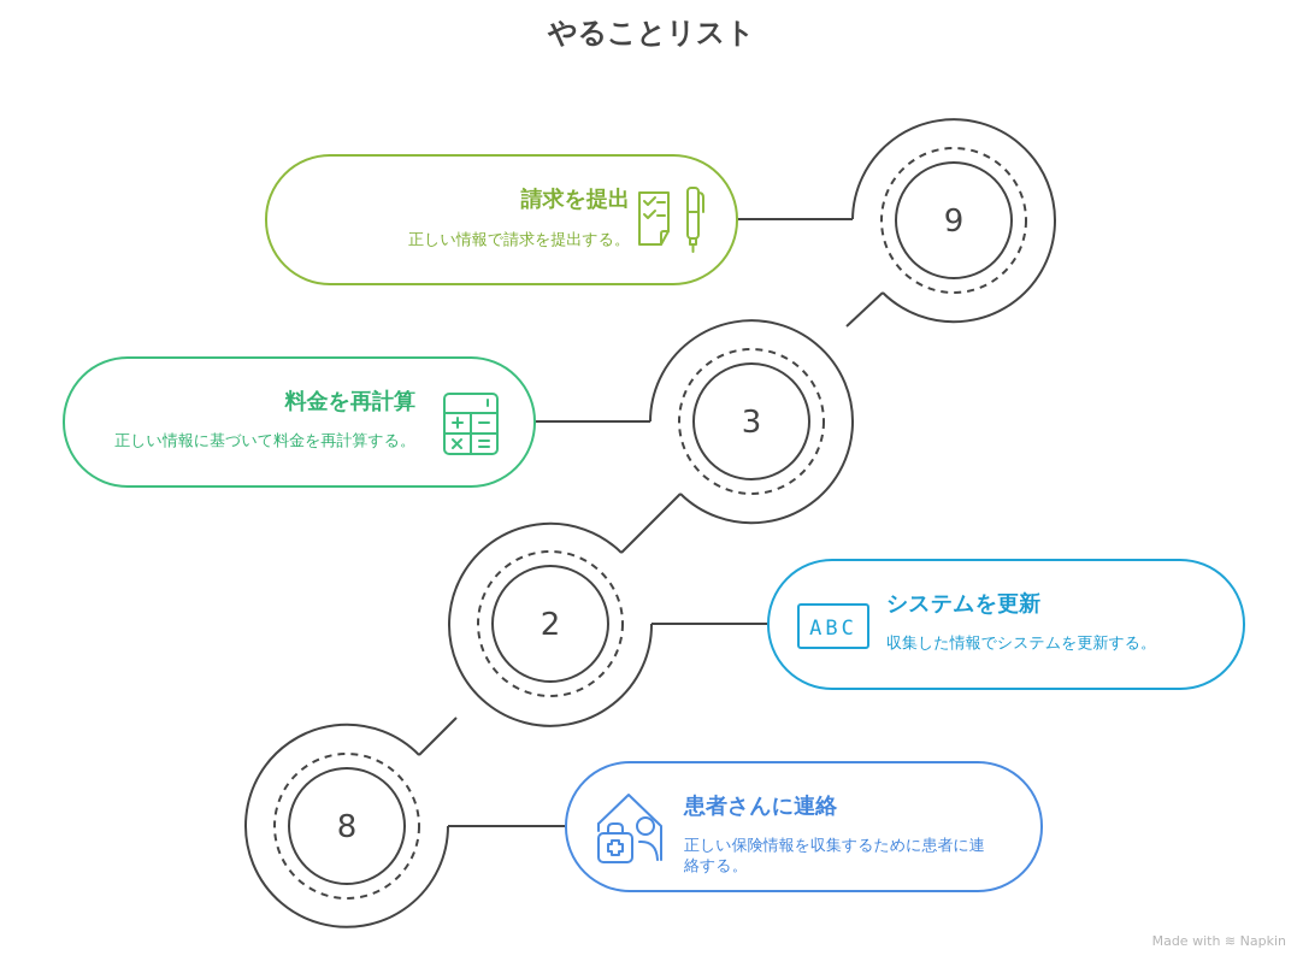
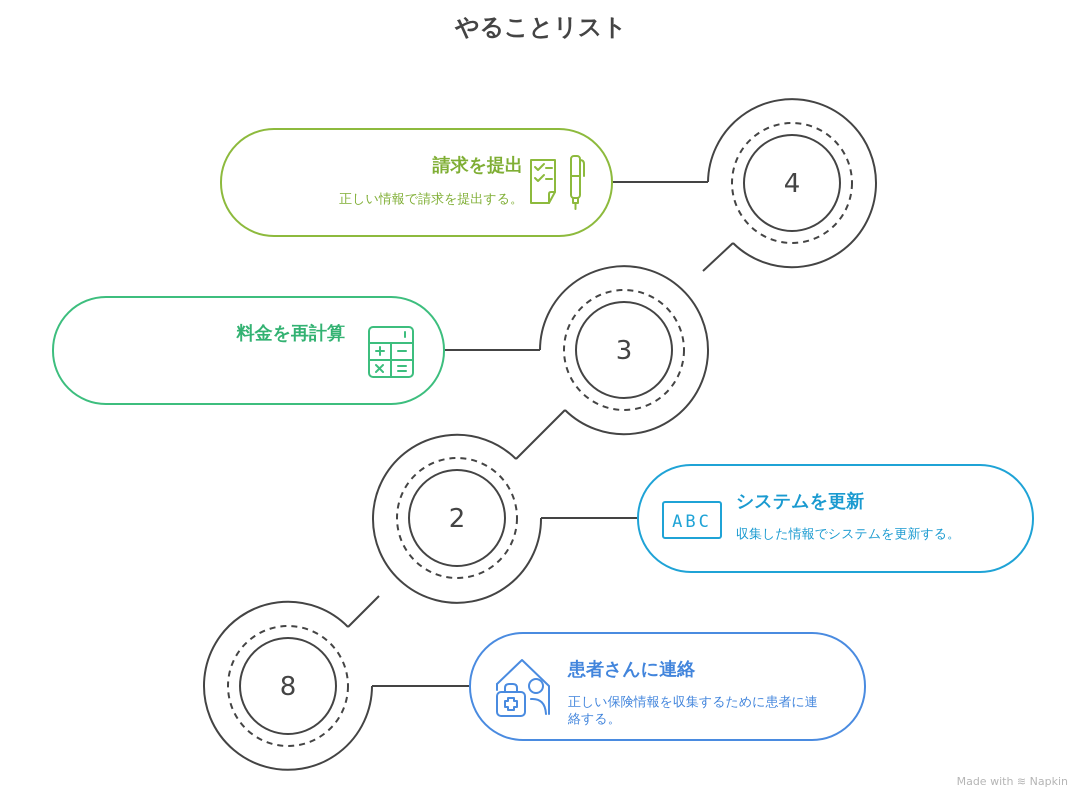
  やることリスト
- 9
+ 4
  3
  2
  8
  請求を提出
  正しい情報で請求を提出する。
  料金を再計算
- 正しい情報に基づいて料金を再計算する。
  ABC
  システムを更新
  収集した情報でシステムを更新する。
  患者さんに連絡
  正しい保険情報を収集するために患者に連絡する。
  Made with ≋ Napkin
